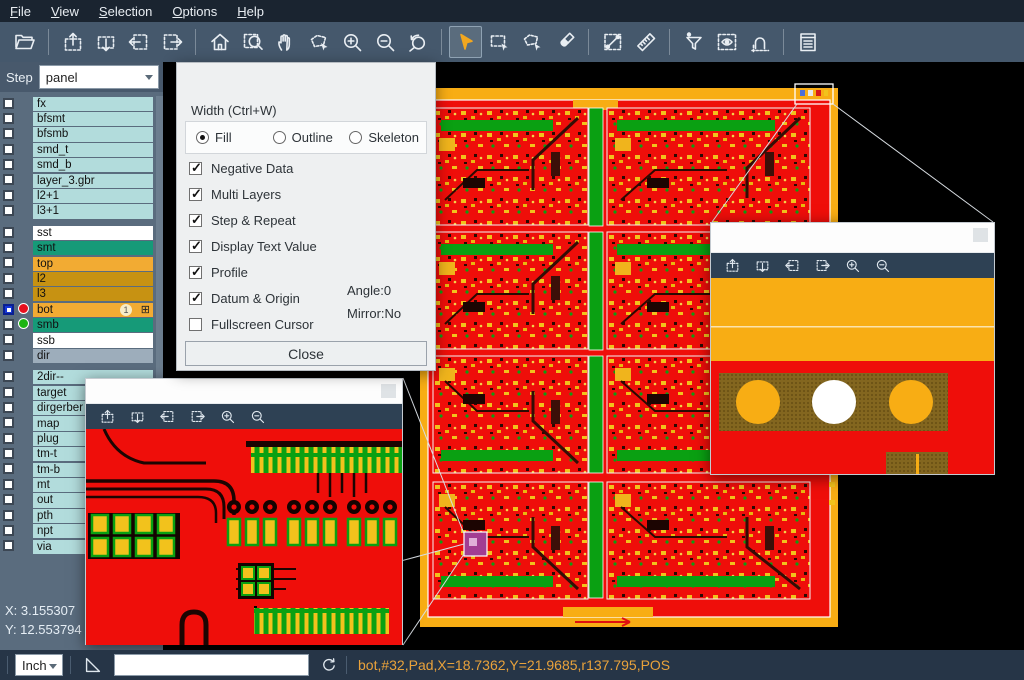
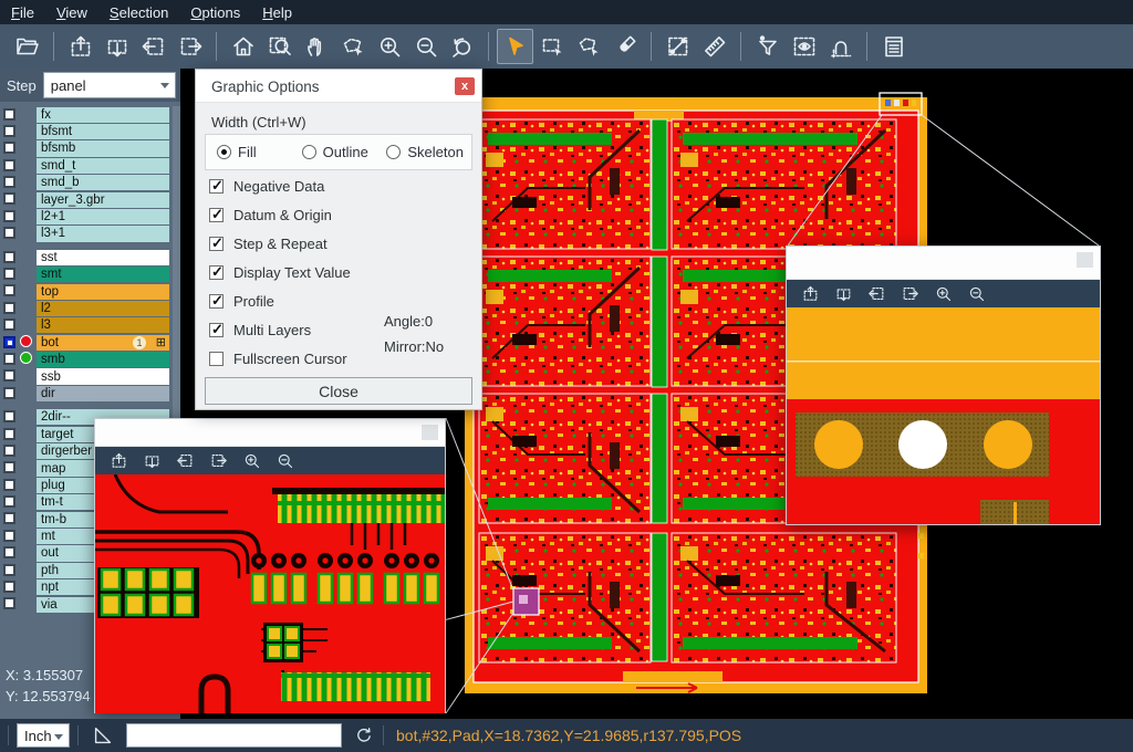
  File
  View
  Selection
  Options
  Help
  Step
  panel
  fx
  bfsmt
  bfsmb
  smd_t
  smd_b
  layer_3.gbr
  l2+1
  l3+1
  sst
  smt
  top
  l2
  l3
  bot
  1
  ⊞
  smb
  ssb
  dir
  2dir--
  target
  dirgerber
  map
  plug
  tm-t
  tm-b
  mt
  out
  pth
  npt
  via
  X: 3.155307
  Y: 12.553794
+ Graphic Options
+ x
  Width (Ctrl+W)
  Fill
  Outline
  Skeleton
  Negative Data
- Multi Layers
+ Datum & Origin
  Step & Repeat
  Display Text Value
  Profile
- Datum & Origin
+ Multi Layers
  Fullscreen Cursor
  Angle:0
  Mirror:No
  Close
  Inch
  bot,#32,Pad,X=18.7362,Y=21.9685,r137.795,POS
